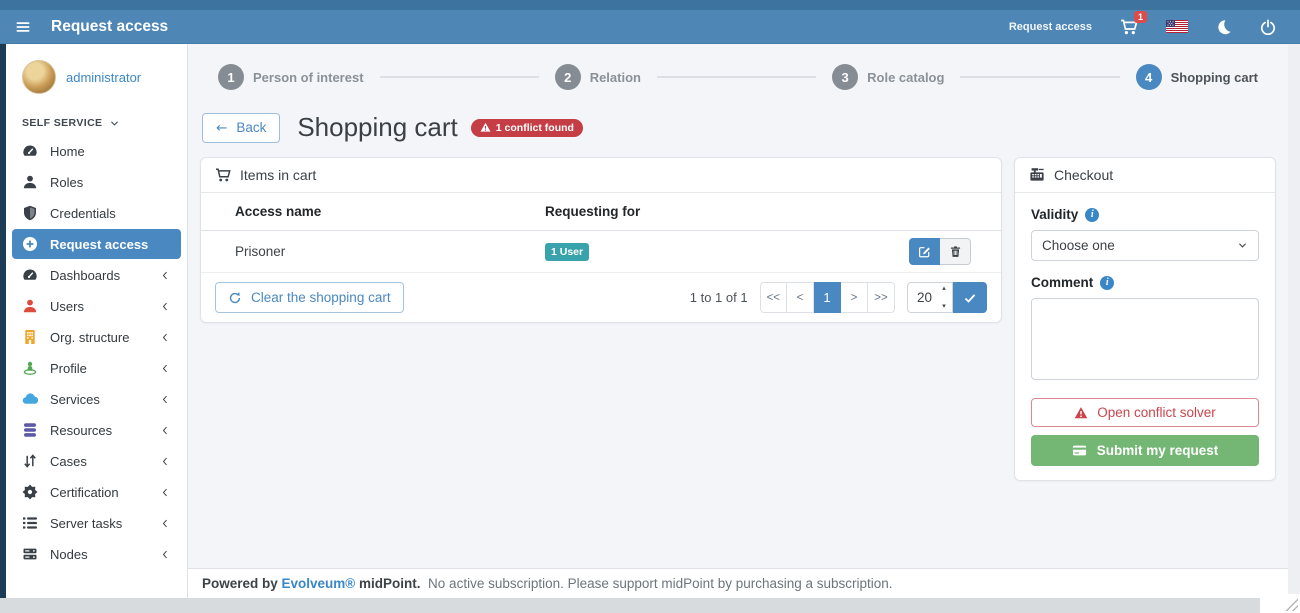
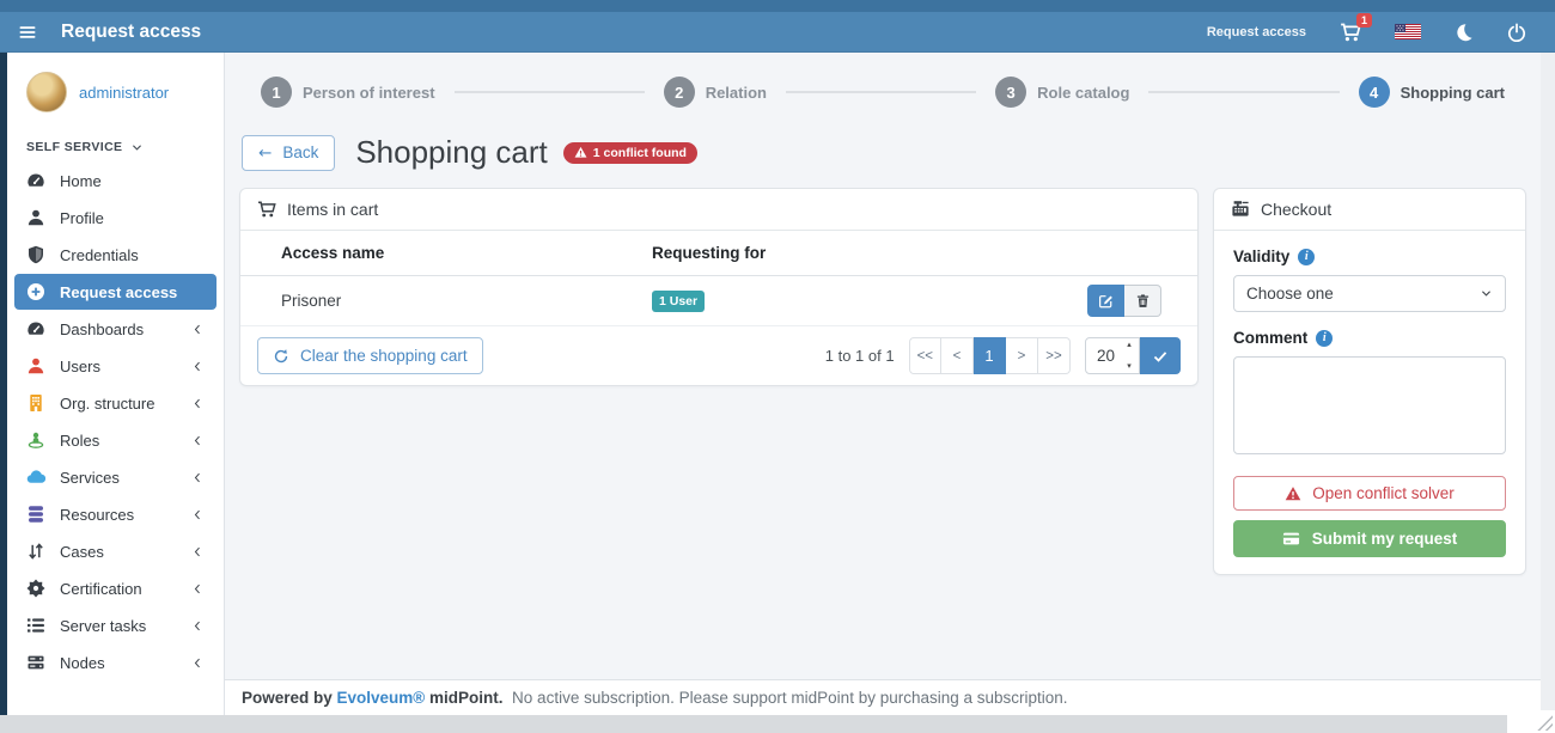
  Request access
  Request access
  1
  administrator
  SELF SERVICE
  Home
- Roles
+ Profile
  Credentials
  Request access
  Dashboards
  Users
  Org. structure
- Profile
+ Roles
  Services
  Resources
  Cases
  Certification
  Server tasks
  Nodes
  1
  Person of interest
  2
  Relation
  3
  Role catalog
  4
  Shopping cart
  ←
  Back
  Shopping cart
  1 conflict found
  Items in cart
  Access name
  Requesting for
  Prisoner
  1 User
  Clear the shopping cart
  1 to 1 of 1
  <<
  <
  1
  >
  >>
  20
  Checkout
  Validity
  i
  Choose one
  Comment
  i
  Open conflict solver
  Submit my request
  Powered by
  Evolveum®
  midPoint.
  No active subscription. Please support midPoint by purchasing a subscription.
